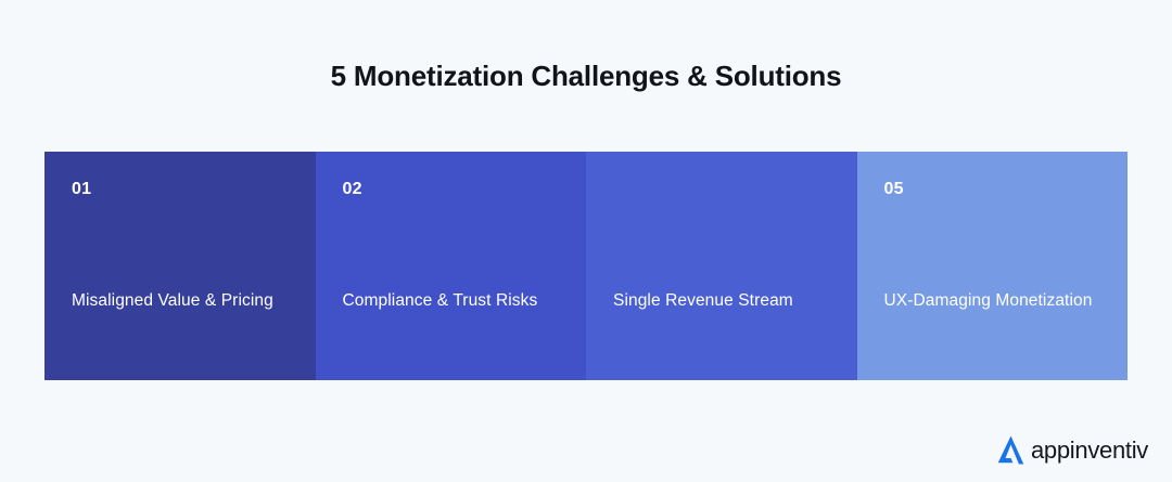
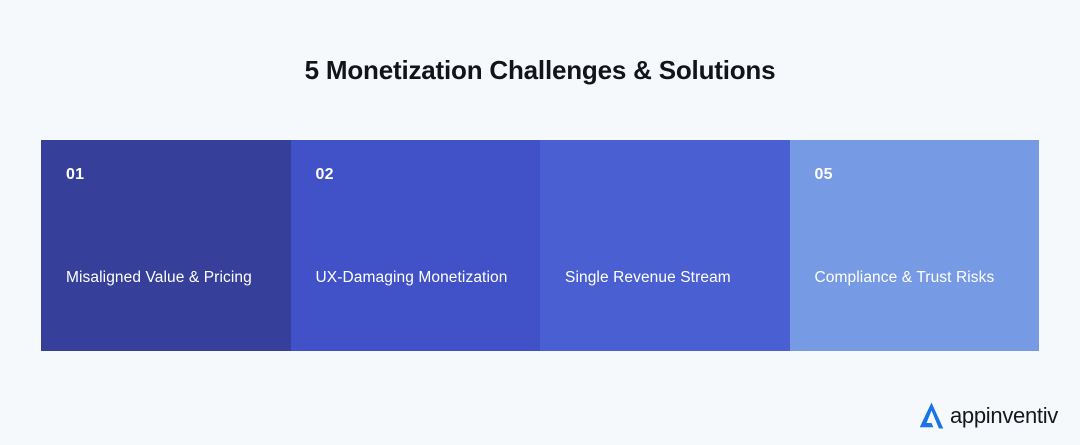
  5 Monetization Challenges & Solutions
  01
  Misaligned Value & Pricing
  02
- Compliance & Trust Risks
+ UX-Damaging Monetization
  Single Revenue Stream
  05
- UX-Damaging Monetization
+ Compliance & Trust Risks
  appinventiv
